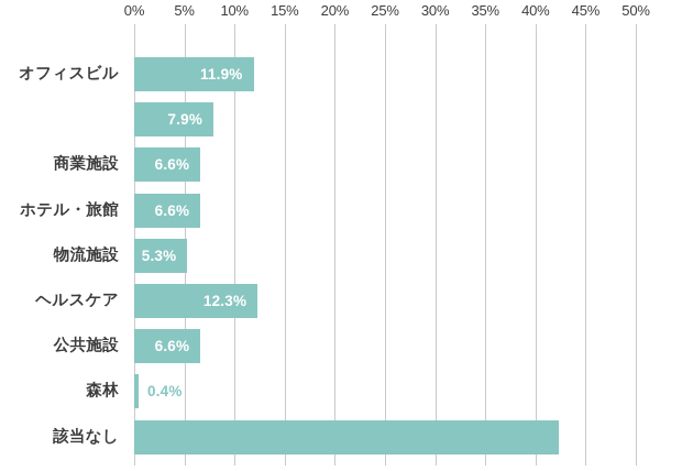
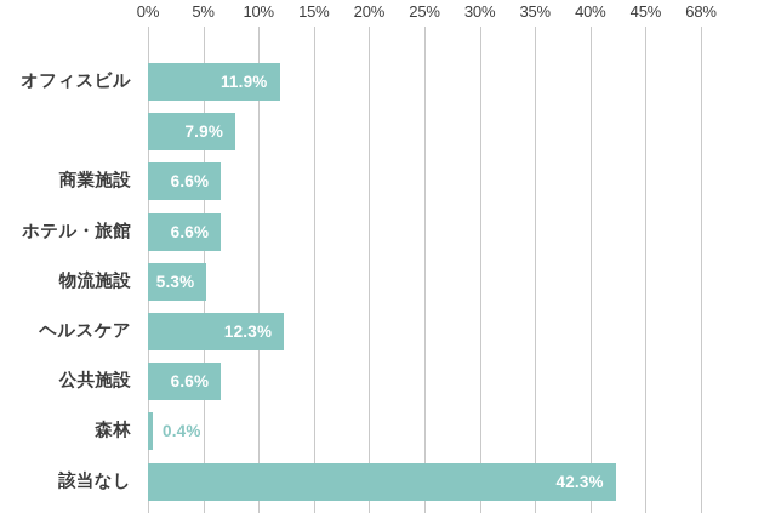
  0%
  5%
  10%
  15%
  20%
  25%
  30%
  35%
  40%
  45%
- 50%
+ 68%
  オフィスビル
  11.9%
  7.9%
  商業施設
  6.6%
  ホテル・旅館
  6.6%
  物流施設
  5.3%
  ヘルスケア
  12.3%
  公共施設
  6.6%
  森林
  0.4%
  該当なし
+ 42.3%
